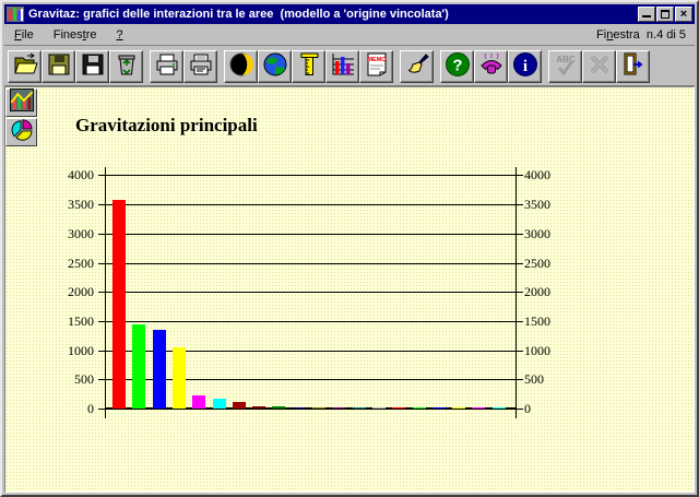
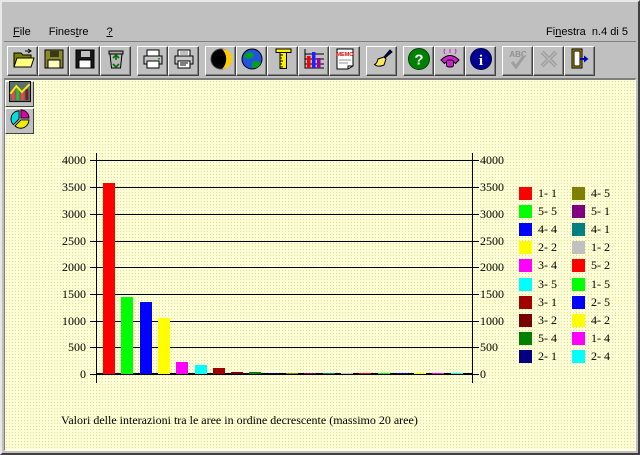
- Gravitaz: grafici delle interazioni tra le aree (modello a 'origine vincolata')
- ×
  File
  Finestre
  ?
  Finestra n.4 di 5
  ?
  i
  ABC
- Gravitazioni principali
  0
  0
  500
  500
  1000
  1000
  1500
  1500
  2000
  2000
  2500
  2500
  3000
  3000
  3500
  3500
  4000
  4000
+ 1- 1
+ 5- 5
+ 4- 4
+ 2- 2
+ 3- 4
+ 3- 5
+ 3- 1
+ 3- 2
+ 5- 4
+ 2- 1
+ 4- 5
+ 5- 1
+ 4- 1
+ 1- 2
+ 5- 2
+ 1- 5
+ 2- 5
+ 4- 2
+ 1- 4
+ 2- 4
+ Valori delle interazioni tra le aree in ordine decrescente (massimo 20 aree)
